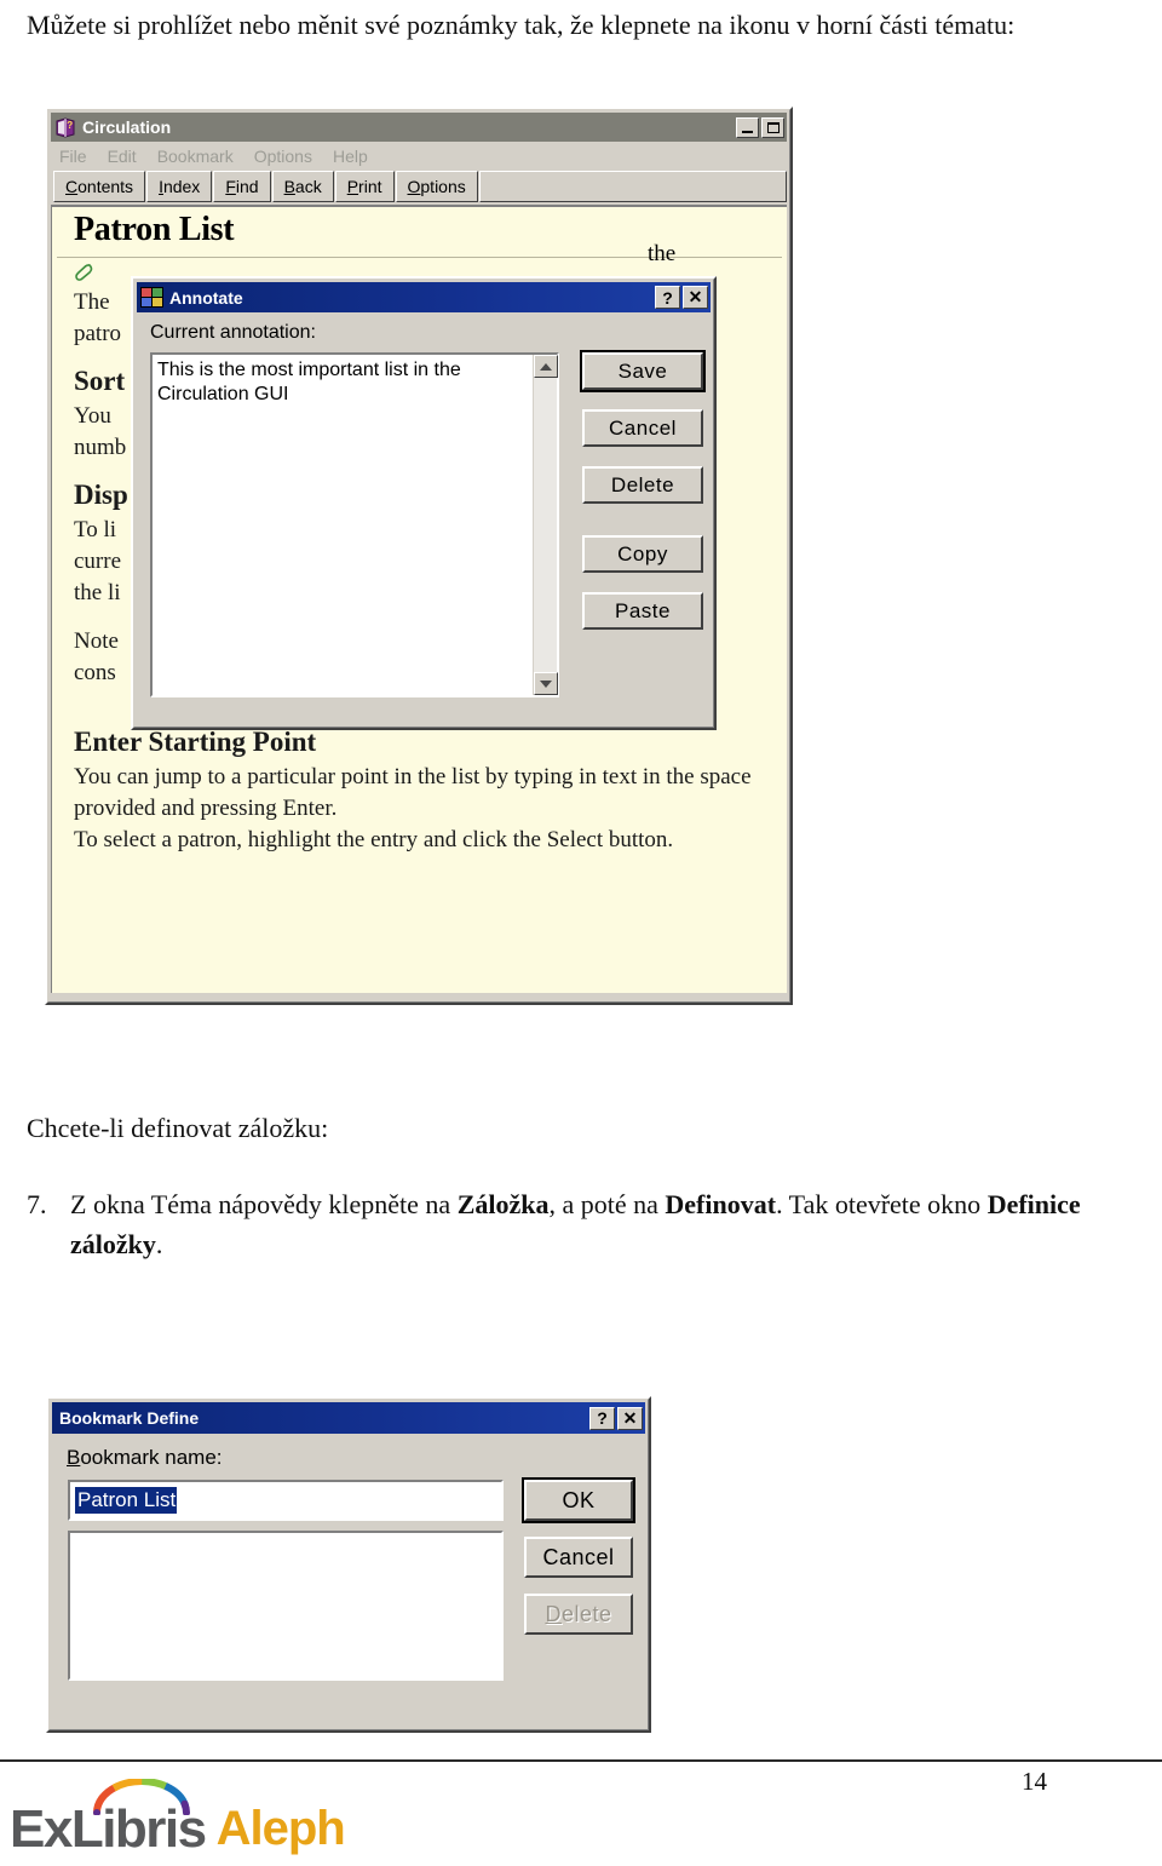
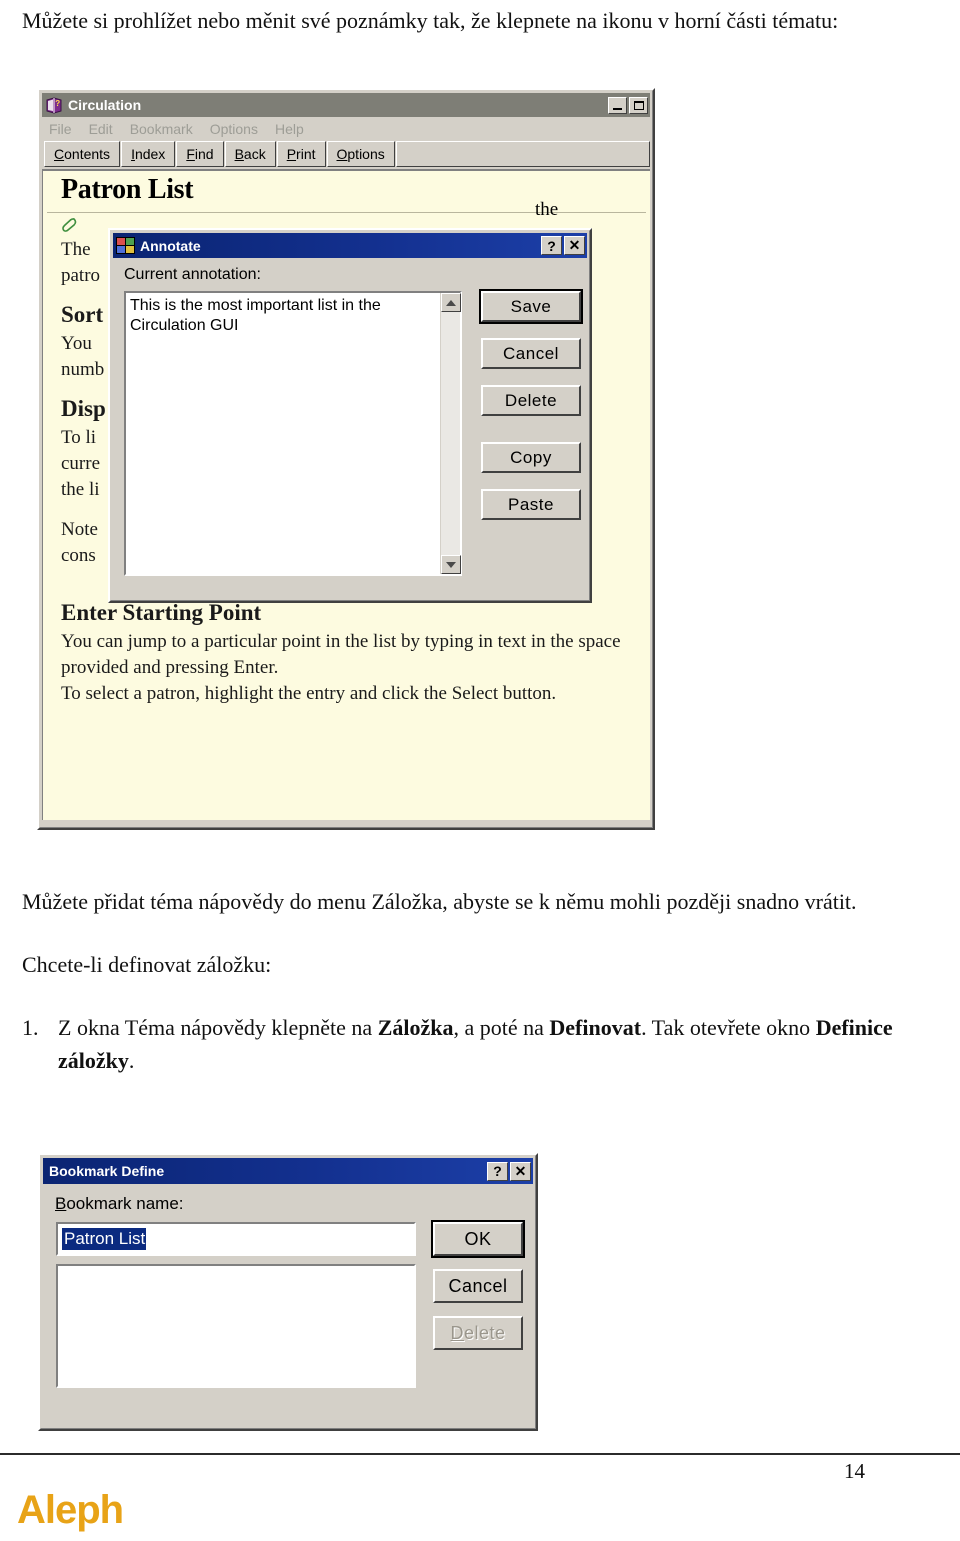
  Můžete si prohlížet nebo měnit své poznámky tak, že klepnete na ikonu v horní části tématu:
  ?
  Circulation
  File
  Edit
  Bookmark
  Options
  Help
  C
  ontents
  I
  ndex
  F
  ind
  B
  ack
  P
  rint
  O
  ptions
  Patron List
  The
  patro
  Sort
  You
  numb
  Disp
  To li
  curre
  the li
  Note
  cons
  Enter Starting Point
  You can jump to a particular point in the list by typing in text in the space provided and pressing Enter.
  To select a patron, highlight the entry and click the Select button.
  the
  Annotate
  ?
  ✕
  Current annotation:
  This is the most important list in the Circulation GUI
  Save
  Cancel
  Delete
  Copy
  Paste
+ Můžete přidat téma nápovědy do menu Záložka, abyste se k němu mohli později snadno vrátit.
  Chcete-li definovat záložku:
- 7.
+ 1.
  Z okna Téma nápovědy klepněte na Záložka, a poté na Definovat. Tak otevřete okno Definice záložky.
  Bookmark Define
  ?
  ✕
  Bookmark name:
  Patron List
  OK
  Cancel
  D
  elete
  14
- ExLibris
  Aleph
